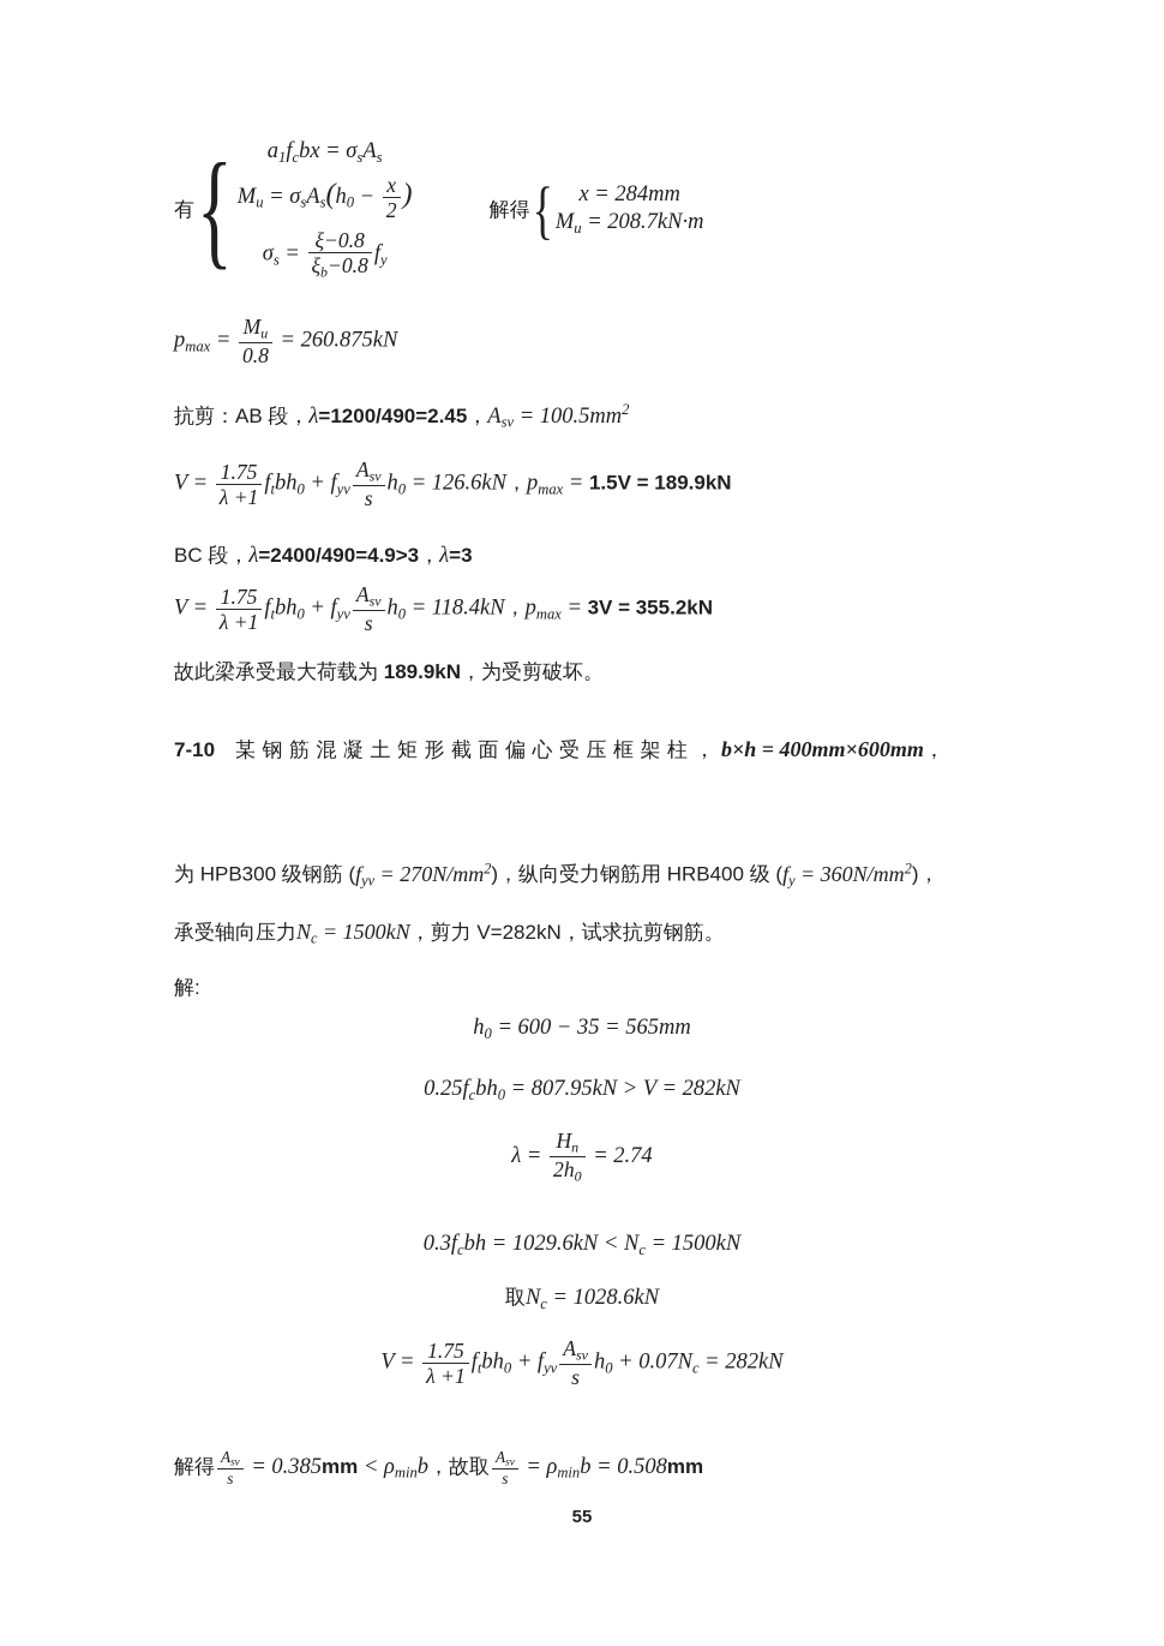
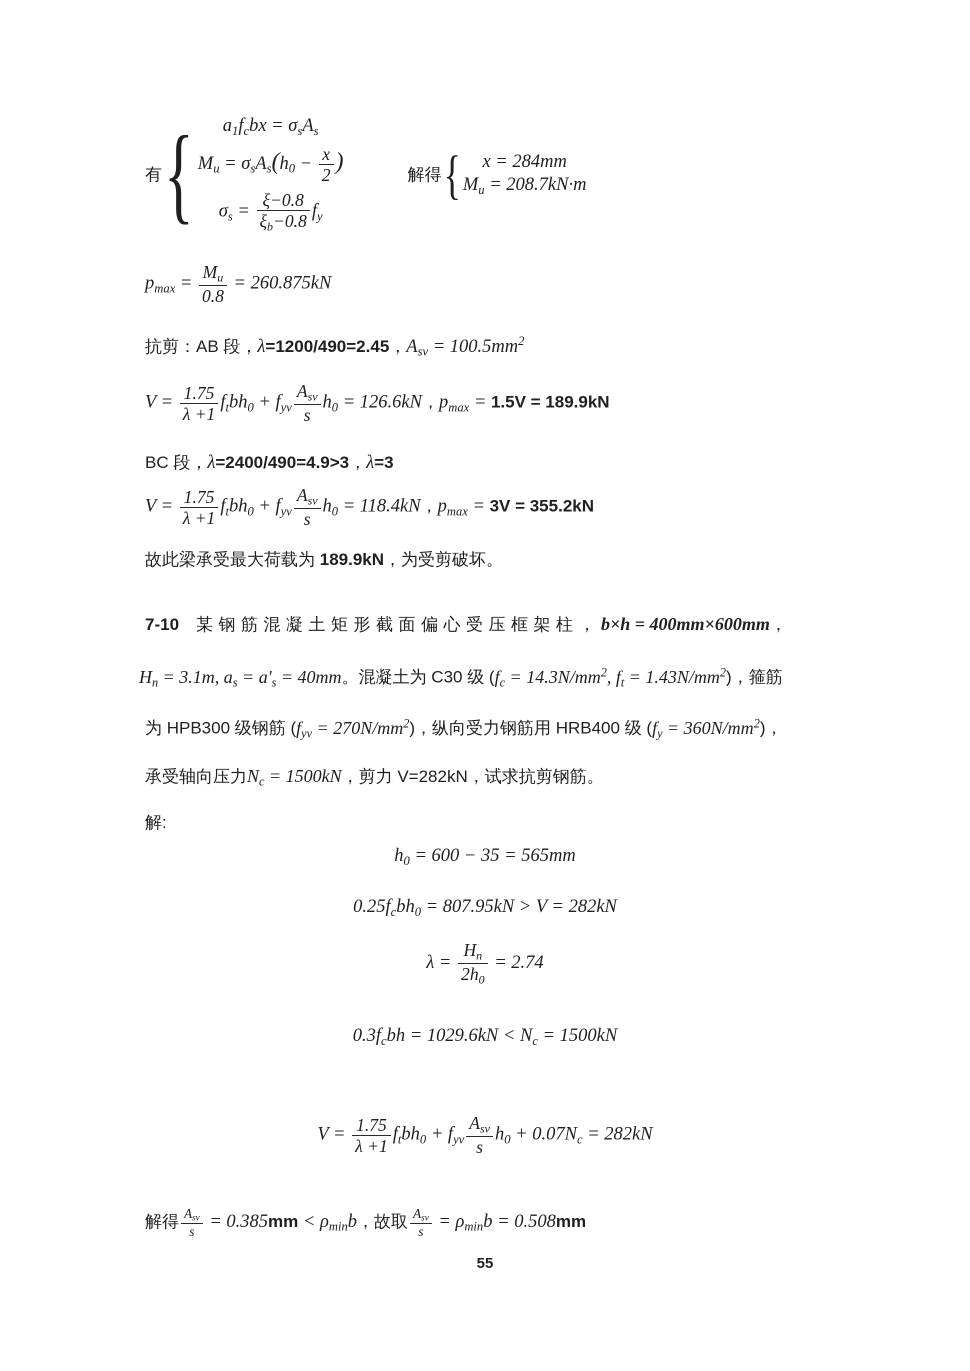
  有
  {
  a1fcbx = σsAs
  Mu = σsAs(h0 −
  x
  2
  )
  σs =
  ξ−0.8
  ξb−0.8
  fy
  解得
  {
  x = 284mm
  Mu = 208.7kN·m
  pmax =
  Mu
  0.8
  = 260.875kN
  抗剪：AB 段，λ=1200/490=2.45，Asv = 100.5mm2
  V =
  1.75
  λ +1
  ftbh0 + fyv
  Asv
  s
  h0 = 126.6kN，pmax = 1.5V = 189.9kN
  BC 段，λ=2400/490=4.9>3，λ=3
  V =
  1.75
  λ +1
  ftbh0 + fyv
  Asv
  s
  h0 = 118.4kN，pmax = 3V = 355.2kN
  故此梁承受最大荷载为 189.9kN，为受剪破坏。
  7-10 某钢筋混凝土矩形截面偏心受压框架柱，b×h = 400mm×600mm，
+ Hn = 3.1m, as = a′s = 40mm。混凝土为 C30 级 (fc = 14.3N/mm2, ft = 1.43N/mm2)，箍筋
  为 HPB300 级钢筋 (fyv = 270N/mm2)，纵向受力钢筋用 HRB400 级 (fy = 360N/mm2)，
  承受轴向压力Nc = 1500kN，剪力 V=282kN，试求抗剪钢筋。
  解:
  h0 = 600 − 35 = 565mm
  0.25fcbh0 = 807.95kN > V = 282kN
  λ =
  Hn
  2h0
  = 2.74
  0.3fcbh = 1029.6kN < Nc = 1500kN
- 取Nc = 1028.6kN
  V =
  1.75
  λ +1
  ftbh0 + fyv
  Asv
  s
  h0 + 0.07Nc = 282kN
  解得
  Asv
  s
  = 0.385mm < ρminb，故取
  Asv
  s
  = ρminb = 0.508mm
  55
